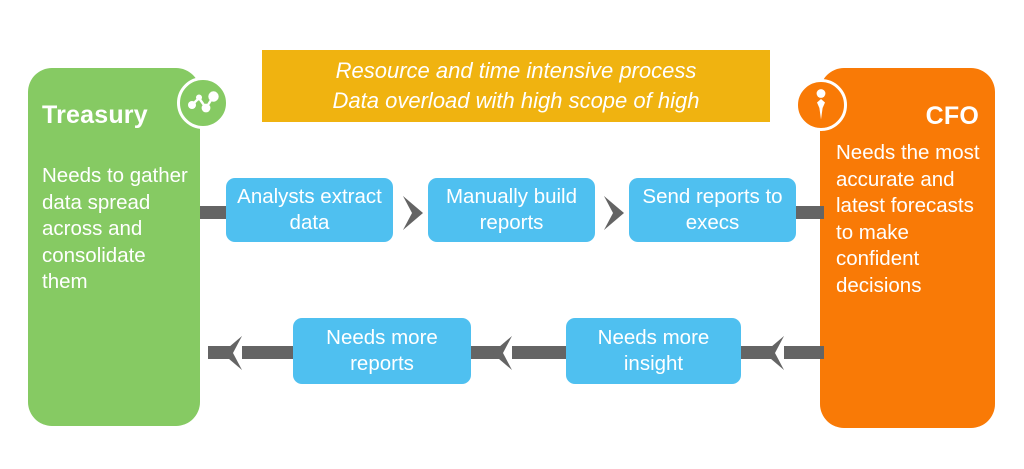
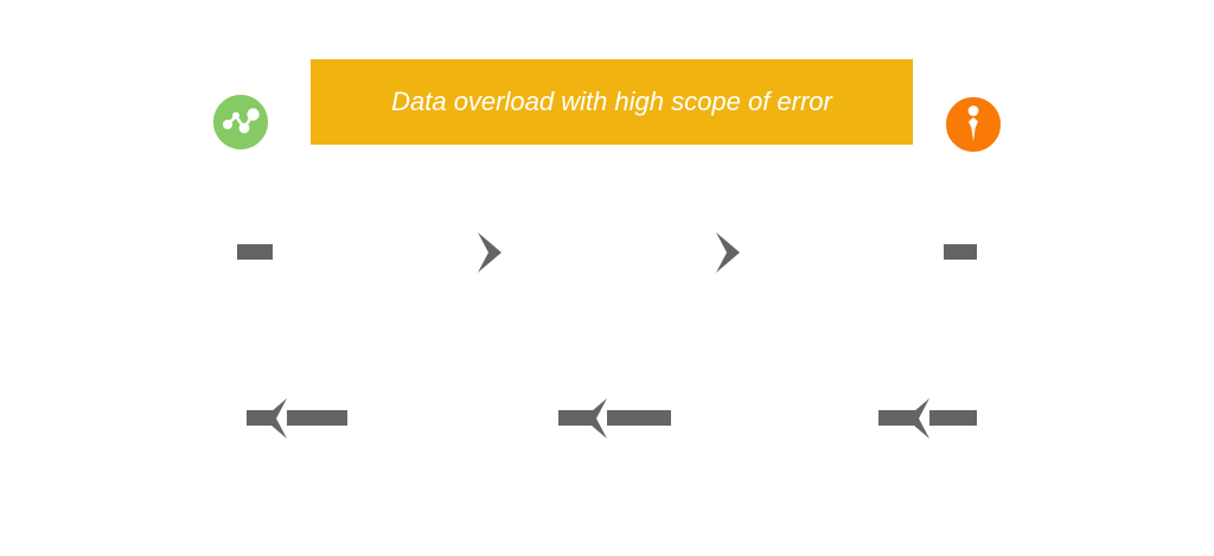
- Treasury
- Needs to gather data spread across and consolidate them
- Resource and time intensive process
- Data overload with high scope of high
+ Data overload with high scope of error
- CFO
- Needs the most accurate and latest forecasts to make confident decisions
- Analysts extract data
- Manually build reports
- Send reports to execs
- Needs more reports
- Needs more insight
